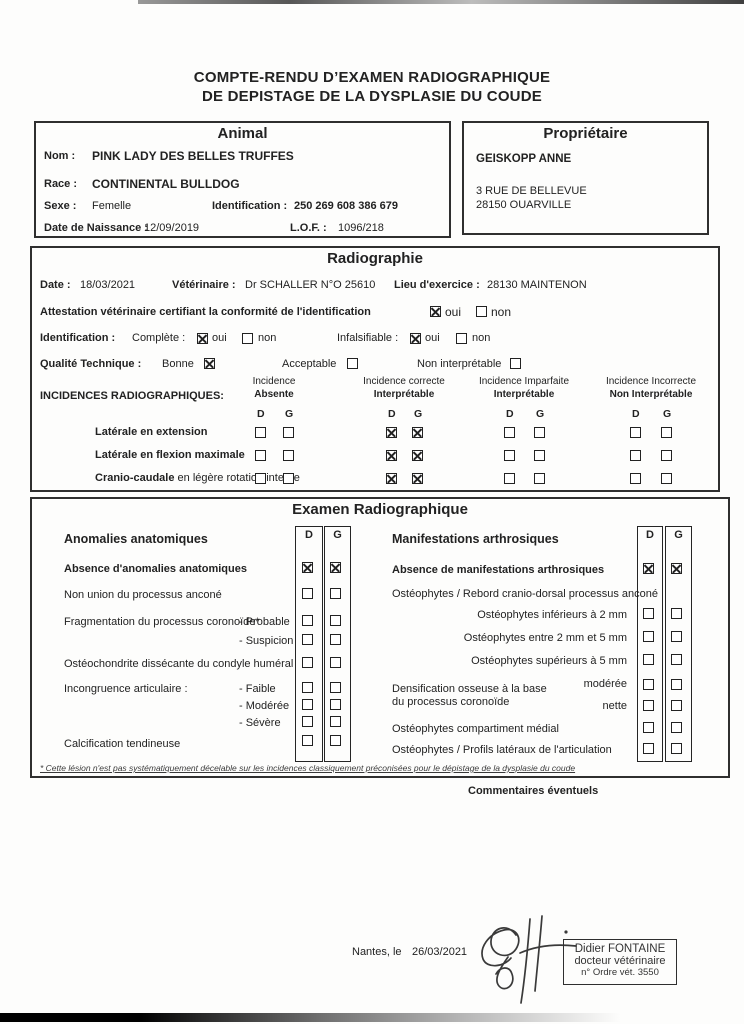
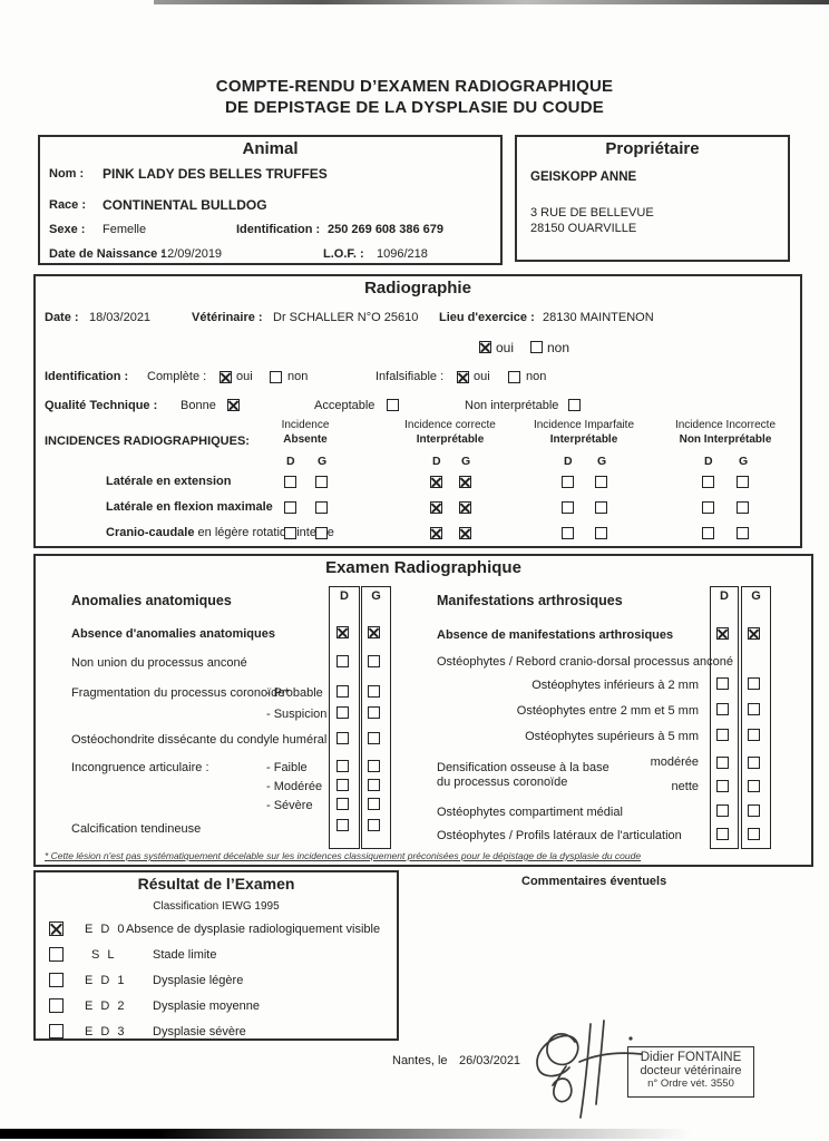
  COMPTE-RENDU D’EXAMEN RADIOGRAPHIQUE
  DE DEPISTAGE DE LA DYSPLASIE DU COUDE
  Animal
  Nom :
  PINK LADY DES BELLES TRUFFES
  Race :
  CONTINENTAL BULLDOG
  Sexe :
  Femelle
  Identification :
  250 269 608 386 679
  Date de Naissance :
  12/09/2019
  L.O.F. :
  1096/218
  Propriétaire
  GEISKOPP ANNE
  3 RUE DE BELLEVUE
  28150 OUARVILLE
  Radiographie
  Date :
  18/03/2021
  Vétérinaire :
  Dr SCHALLER N°O 25610
  Lieu d'exercice :
  28130 MAINTENON
- Attestation vétérinaire certifiant la conformité de l'identification
  oui
  non
  Identification :
  Complète :
  oui
  non
  Infalsifiable :
  oui
  non
  Qualité Technique :
  Bonne
  Acceptable
  Non interprétable
  INCIDENCES RADIOGRAPHIQUES:
  Incidence
  Absente
  Incidence correcte
  Interprétable
  Incidence Imparfaite
  Interprétable
  Incidence Incorrecte
  Non Interprétable
  D
  G
  D
  G
  D
  G
  D
  G
  Latérale en extension
  Latérale en flexion maximale
  Cranio-caudale en légère rotatio intee
  Examen Radiographique
  Anomalies anatomiques
  Manifestations arthrosiques
  D
  G
  Absence d'anomalies anatomiques
  Non union du processus anconé
  Fragmentation du processus coronoïde*
  - Probable
  - Suspicion
  Ostéochondrite dissécante du condyle huméral
  Incongruence articulaire :
  - Faible
  - Modérée
  - Sévère
  Calcification tendineuse
  D
  G
  Absence de manifestations arthrosiques
  Ostéophytes / Rebord cranio-dorsal processus anconé
  Ostéophytes inférieurs à 2 mm
  Ostéophytes entre 2 mm et 5 mm
  Ostéophytes supérieurs à 5 mm
  Densification osseuse à la base
  du processus coronoïde
  modérée
  nette
  Ostéophytes compartiment médial
  Ostéophytes / Profils latéraux de l'articulation
  * Cette lésion n'est pas systématiquement décelable sur les incidences classiquement préconisées pour le dépistage de la dysplasie du coude
+ Résultat de l’Examen
+ Classification IEWG 1995
+ E D 0
+ Absence de dysplasie radiologiquement visible
+ S L
+ Stade limite
+ E D 1
+ Dysplasie légère
+ E D 2
+ Dysplasie moyenne
+ E D 3
+ Dysplasie sévère
  Commentaires éventuels
  Nantes, le
  26/03/2021
  Didier FONTAINE
  docteur vétérinaire
  n° Ordre vét. 3550
